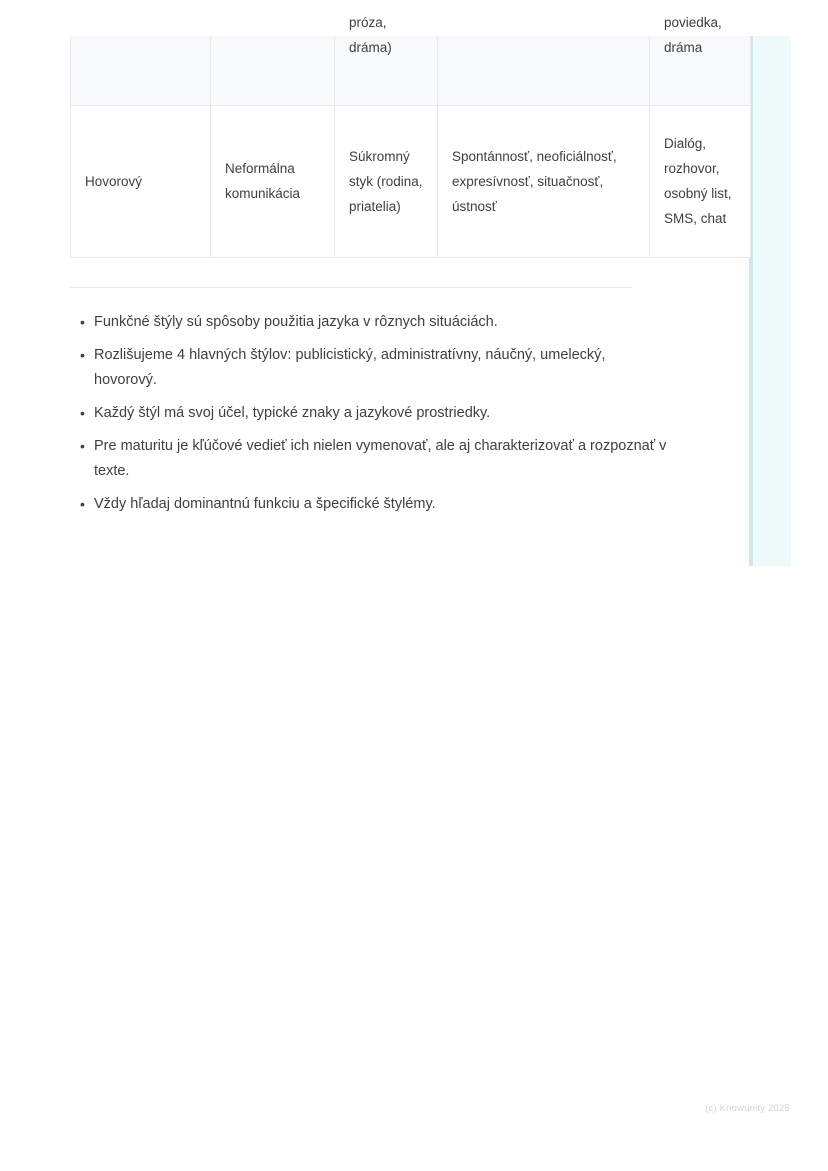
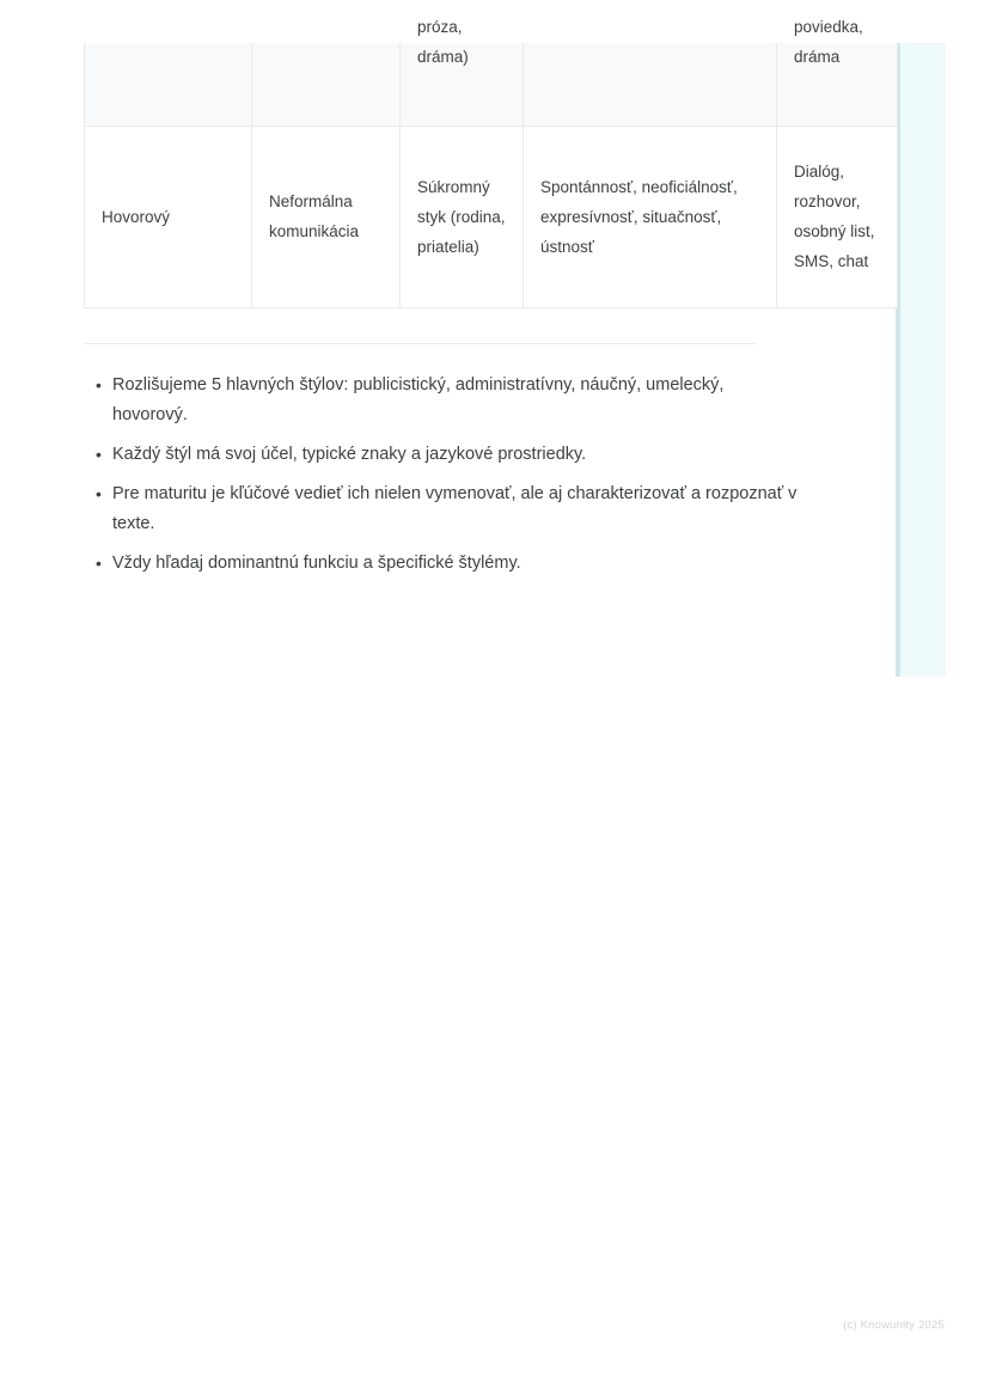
  		próza, dráma)		poviedka, dráma
  Hovorový	Neformálna komunikácia	Súkromný styk (rodina, priatelia)	Spontánnosť, neoficiálnosť, expresívnosť, situačnosť, ústnosť	Dialóg, rozhovor, osobný list, SMS, chat
- Funkčné štýly sú spôsoby použitia jazyka v rôznych situáciách.
- Rozlišujeme 4 hlavných štýlov: publicistický, administratívny, náučný, umelecký, hovorový.
+ Rozlišujeme 5 hlavných štýlov: publicistický, administratívny, náučný, umelecký, hovorový.
  Každý štýl má svoj účel, typické znaky a jazykové prostriedky.
  Pre maturitu je kľúčové vedieť ich nielen vymenovať, ale aj charakterizovať a rozpoznať v texte.
  Vždy hľadaj dominantnú funkciu a špecifické štylémy.
  (c) Knowunity 2025
